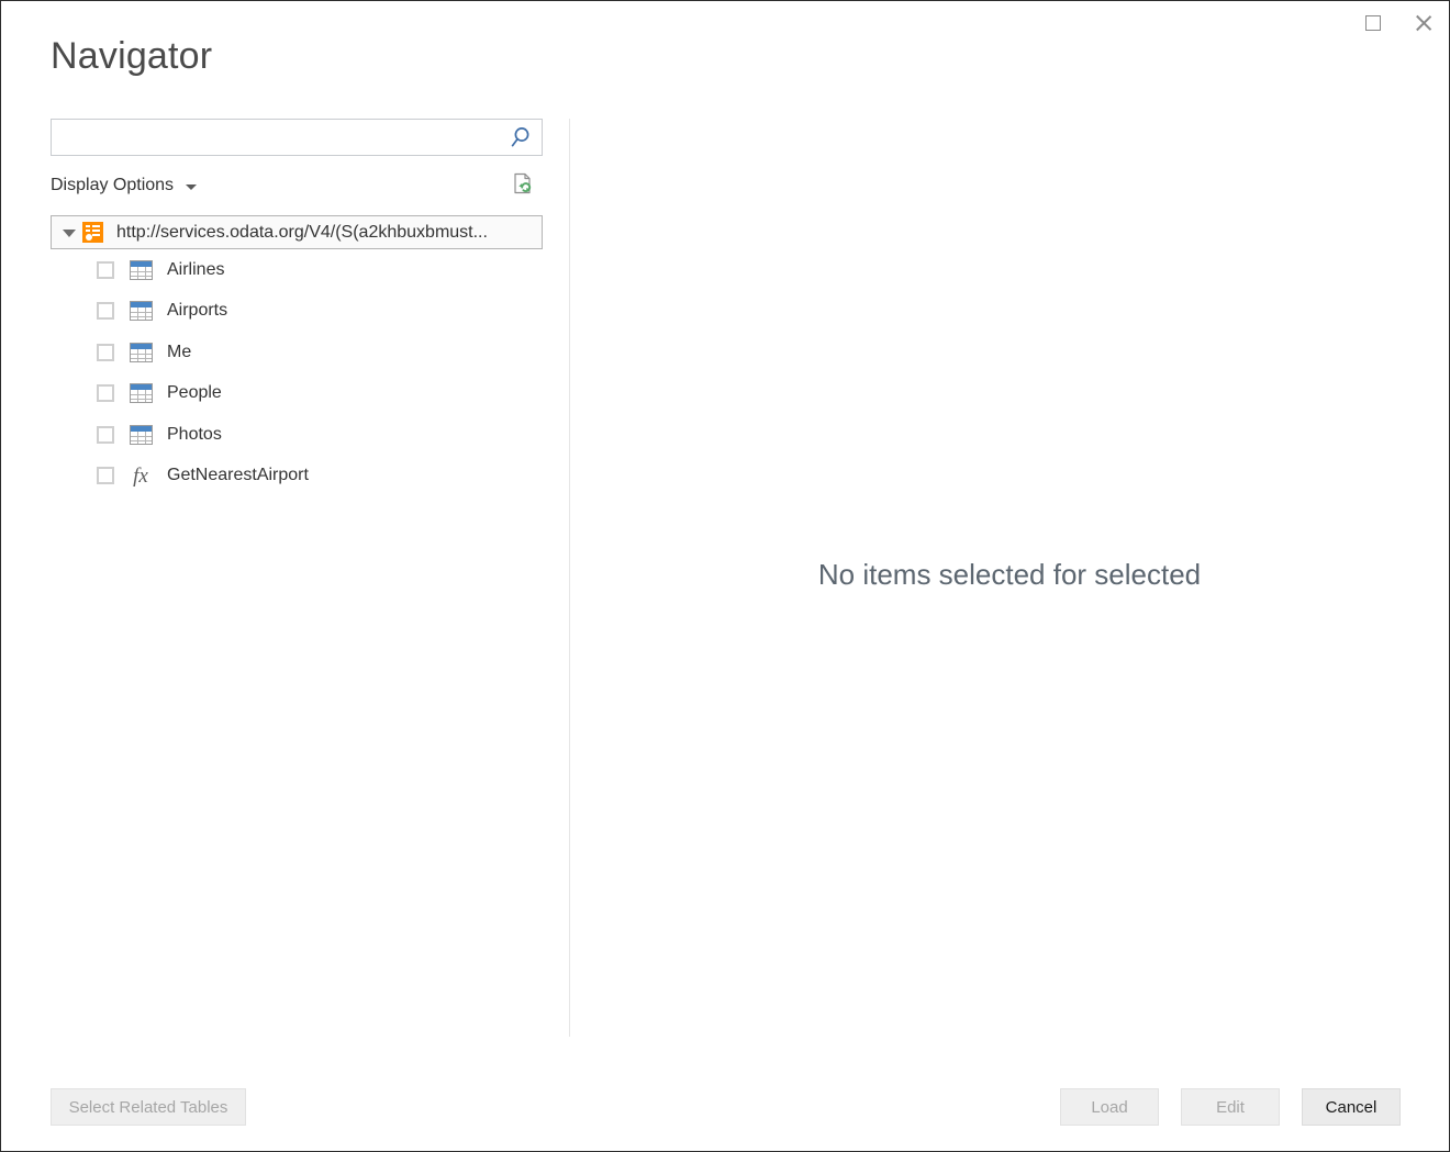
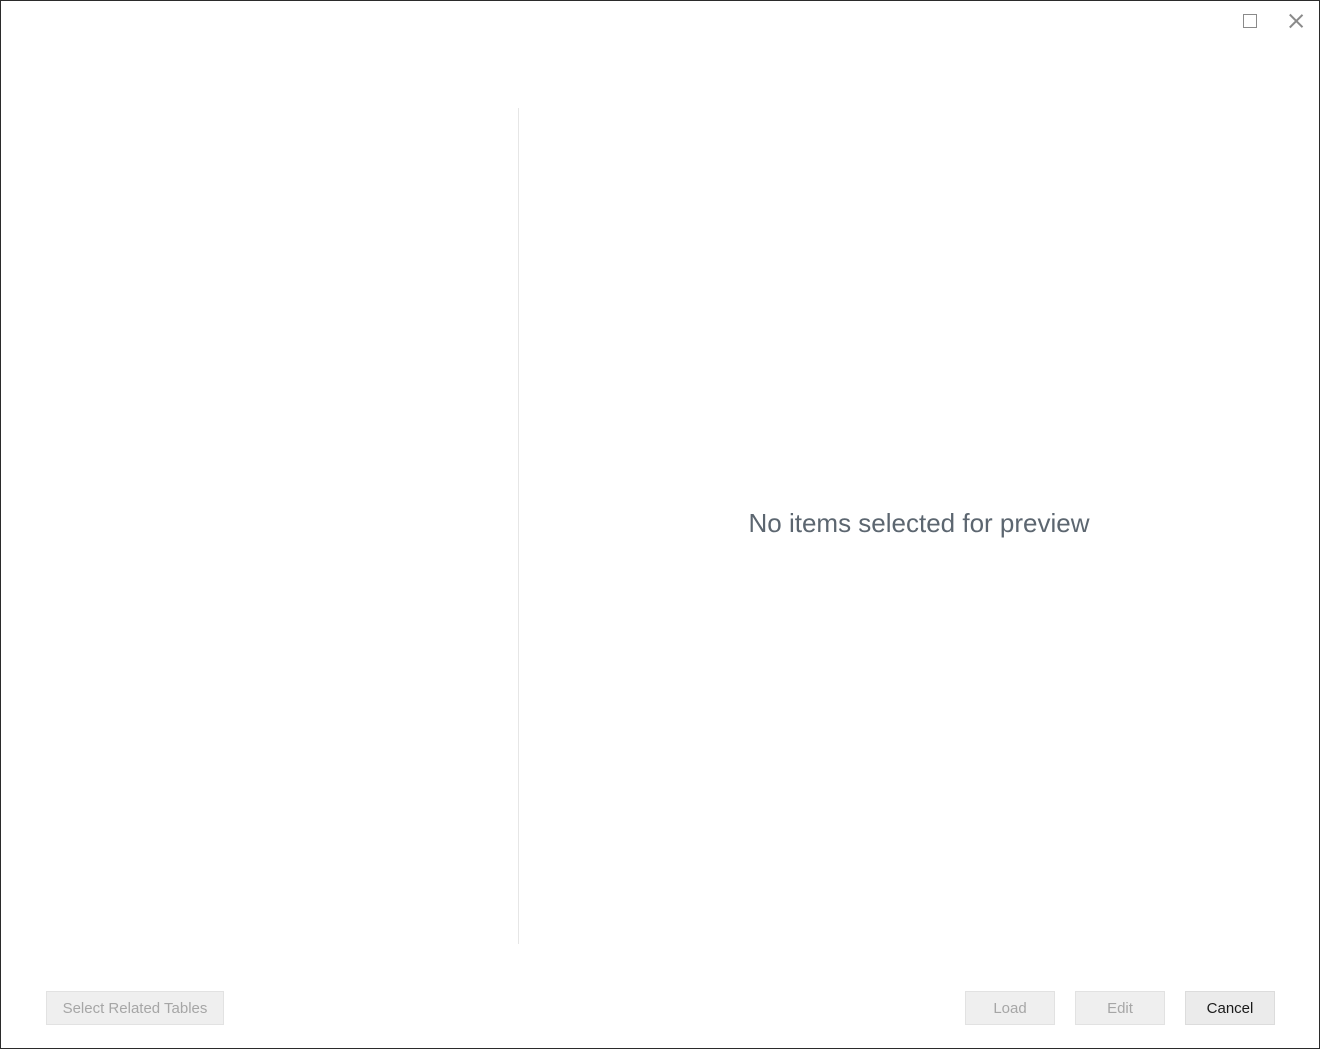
- Navigator
- Display Options
- http://services.odata.org/V4/(S(a2khbuxbmust...
- Airlines
- Airports
- Me
- People
- Photos
- fx
- GetNearestAirport
- No items selected for selected
+ No items selected for preview
  Select Related Tables
  Load
  Edit
  Cancel
